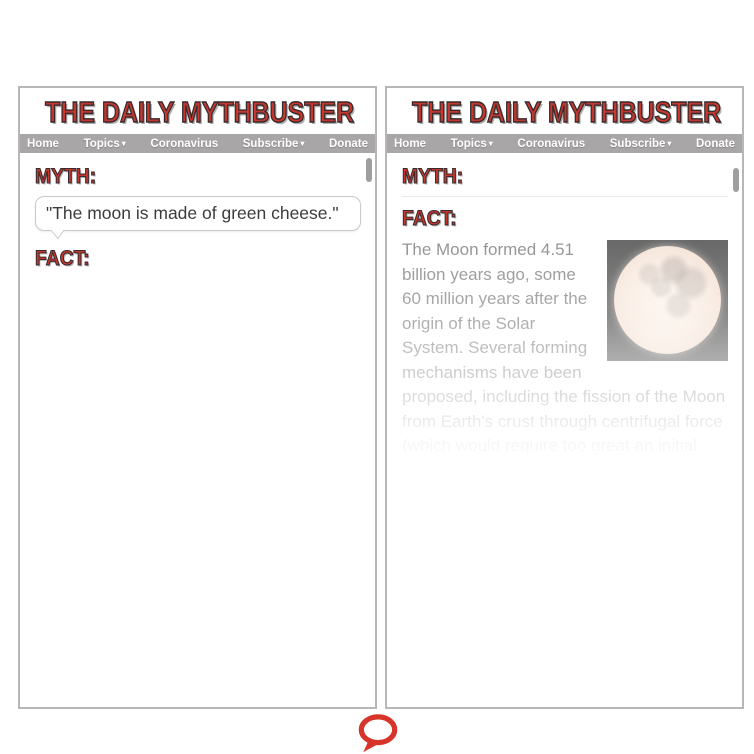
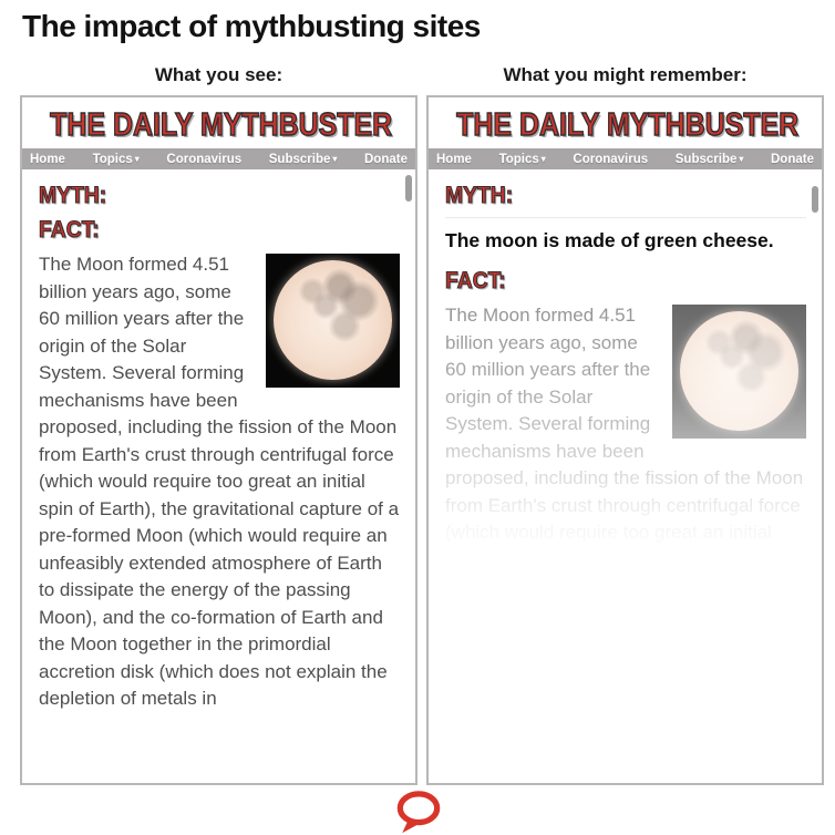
+ The impact of mythbusting sites
+ What you see:
+ What you might remember:
  THE DAILY MYTHBUSTER
  Home
  Topics ▾
  Coronavirus
  Subscribe ▾
  Donate
  MYTH:
- "The moon is made of green cheese."
  FACT:
+ The Moon formed 4.51 billion years ago, some 60 million years after the origin of the Solar System. Several forming mechanisms have been proposed, including the fission of the Moon from Earth's crust through centrifugal force (which would require too great an initial spin of Earth), the gravitational capture of a pre-formed Moon (which would require an unfeasibly extended atmosphere of Earth to dissipate the energy of the passing Moon), and the co-formation of Earth and the Moon together in the primordial accretion disk (which does not explain the depletion of metals in
  THE DAILY MYTHBUSTER
  Home
  Topics ▾
  Coronavirus
  Subscribe ▾
  Donate
  MYTH:
+ The moon is made of green cheese.
  FACT:
